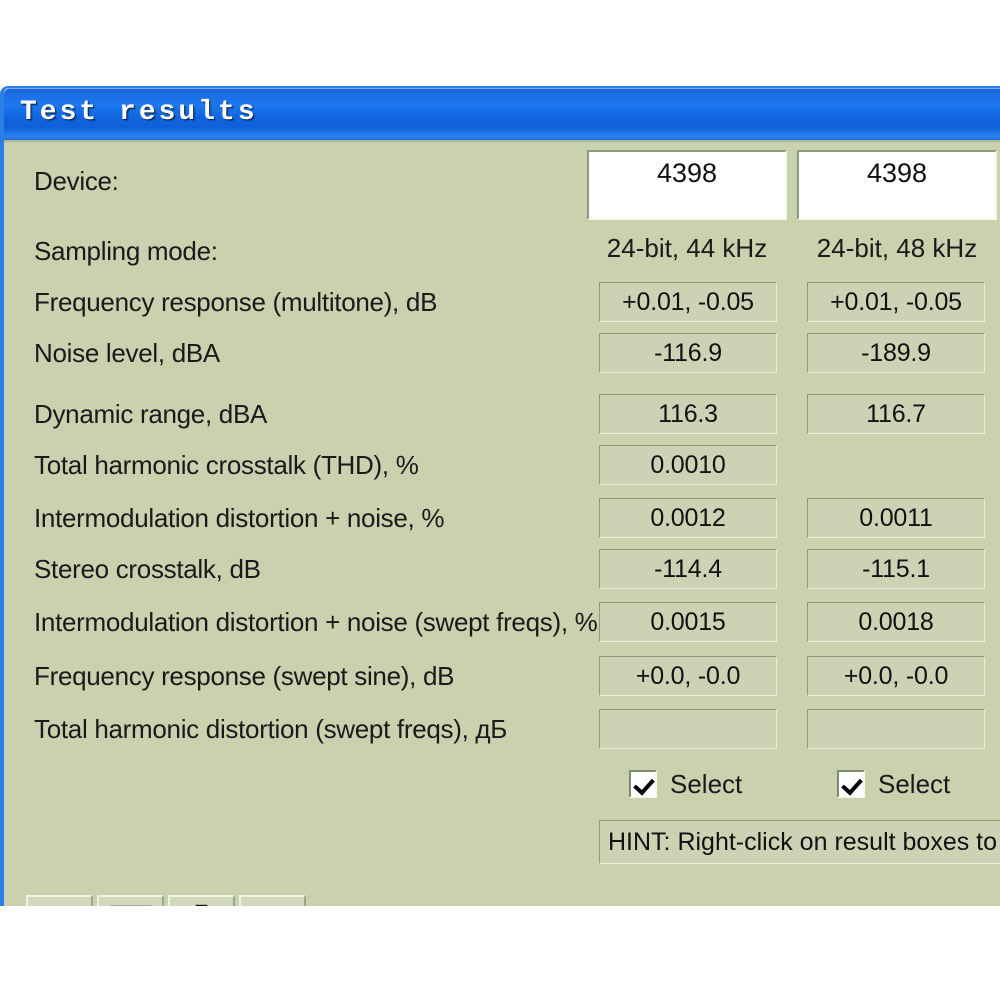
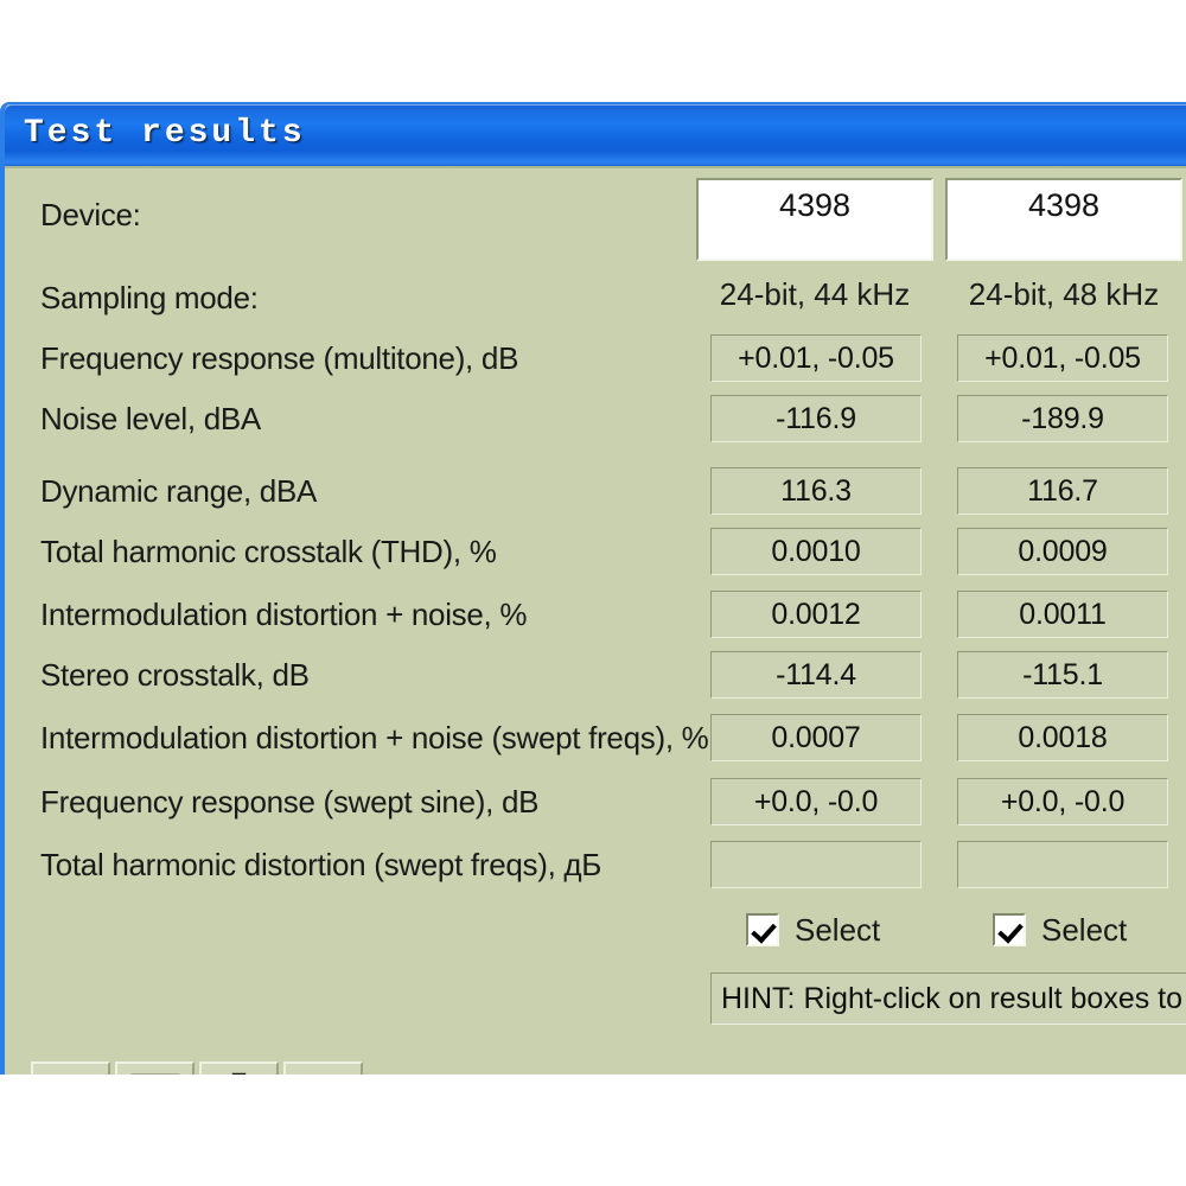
  Test results
  Device:
  Sampling mode:
  Frequency response (multitone), dB
  Noise level, dBA
  Dynamic range, dBA
  Total harmonic crosstalk (THD), %
  Intermodulation distortion + noise, %
  Stereo crosstalk, dB
  Intermodulation distortion + noise (swept freqs), %
  Frequency response (swept sine), dB
  Total harmonic distortion (swept freqs), дБ
  4398
  24-bit, 44 kHz
  +0.01, -0.05
  -116.9
  116.3
  0.0010
  0.0012
  -114.4
- 0.0015
+ 0.0007
  +0.0, -0.0
  Select
  4398
  24-bit, 48 kHz
  +0.01, -0.05
  -189.9
  116.7
+ 0.0009
  0.0011
  -115.1
  0.0018
  +0.0, -0.0
  Select
  HINT: Right-click on result boxes to
